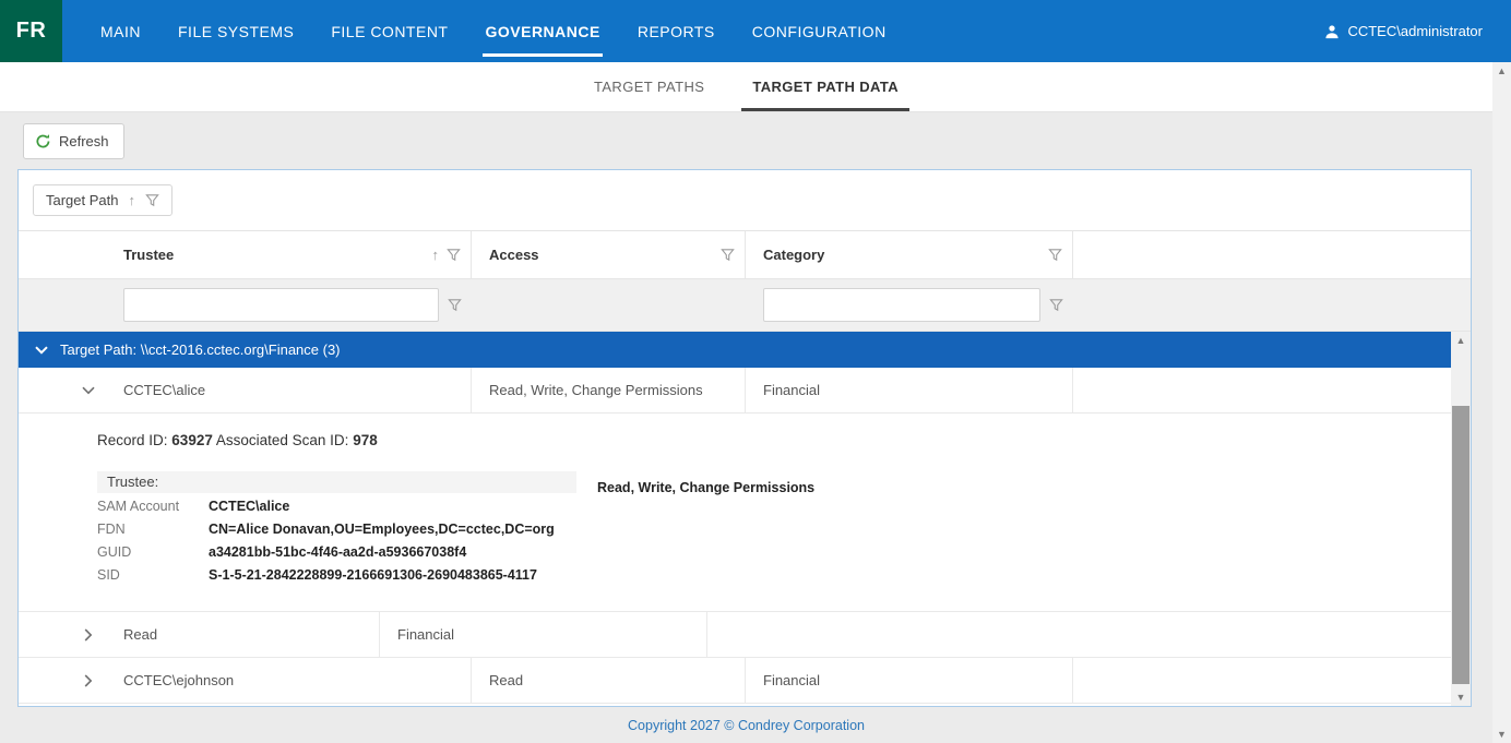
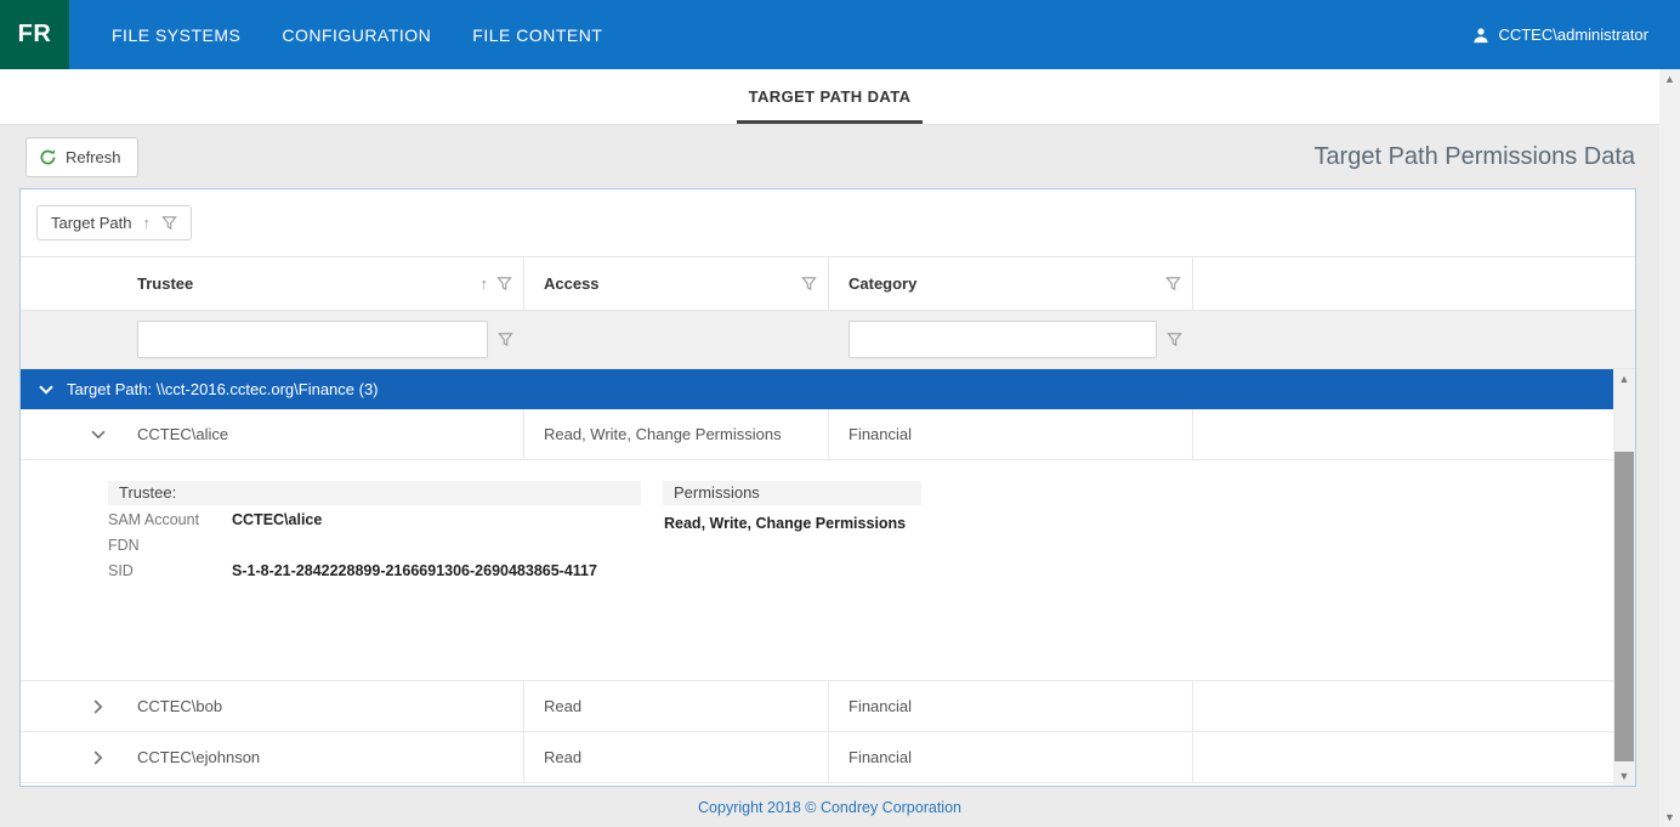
  FR
- MAIN
  FILE SYSTEMS
- FILE CONTENT
+ CONFIGURATION
- GOVERNANCE
- REPORTS
- CONFIGURATION
+ FILE CONTENT
  CCTEC\administrator
- TARGET PATHS
  TARGET PATH DATA
  Refresh
+ Target Path Permissions Data
  Target Path
  ↑
  Trustee
  ↑
  Access
  Category
  Target Path: \\cct-2016.cctec.org\Finance (3)
  CCTEC\alice
  Read, Write, Change Permissions
  Financial
- Record ID: 63927 Associated Scan ID: 978
  Trustee:
  SAM Account
  CCTEC\alice
  FDN
- CN=Alice Donavan,OU=Employees,DC=cctec,DC=org
- GUID
- a34281bb-51bc-4f46-aa2d-a593667038f4
  SID
- S-1-5-21-2842228899-2166691306-2690483865-4117
+ S-1-8-21-2842228899-2166691306-2690483865-4117
+ Permissions
  Read, Write, Change Permissions
+ CCTEC\bob
  Read
  Financial
  CCTEC\ejohnson
  Read
  Financial
  ▲
  ▼
- Copyright 2027 © Condrey Corporation
+ Copyright 2018 © Condrey Corporation
  ▲
  ▼
